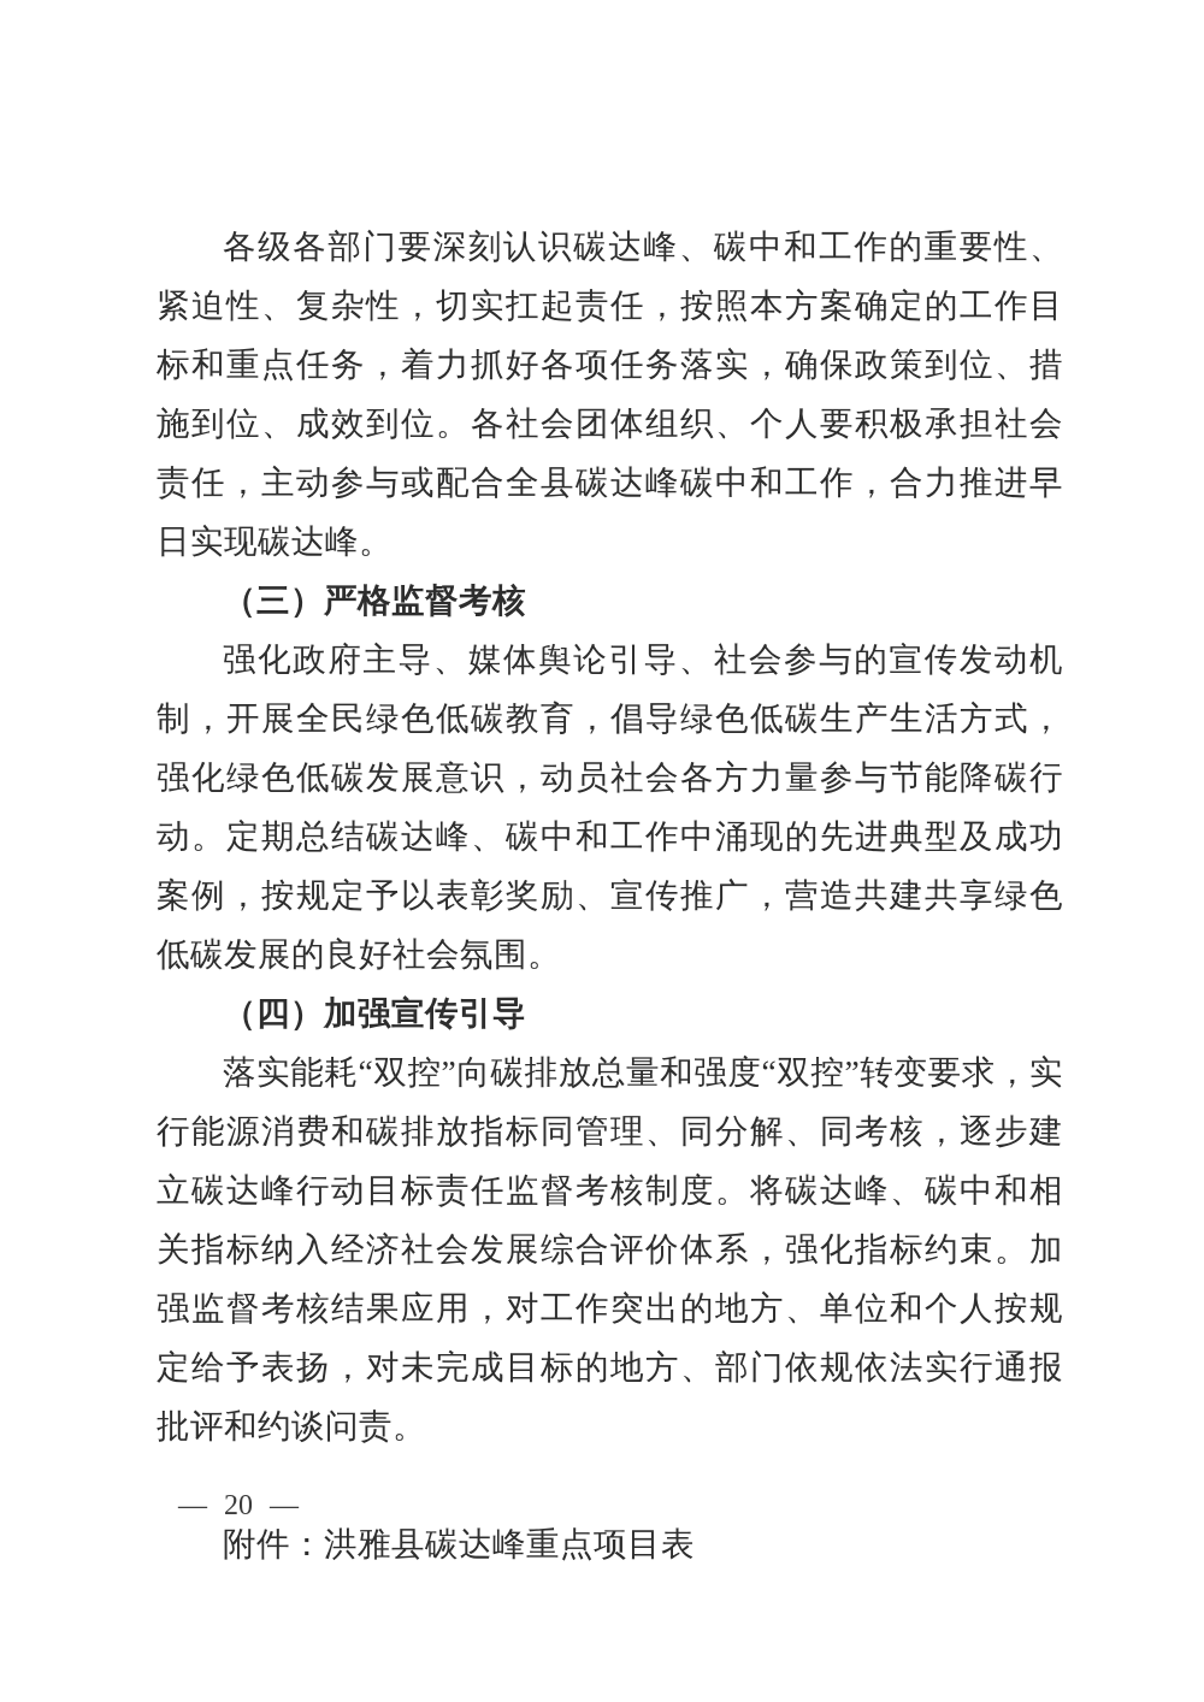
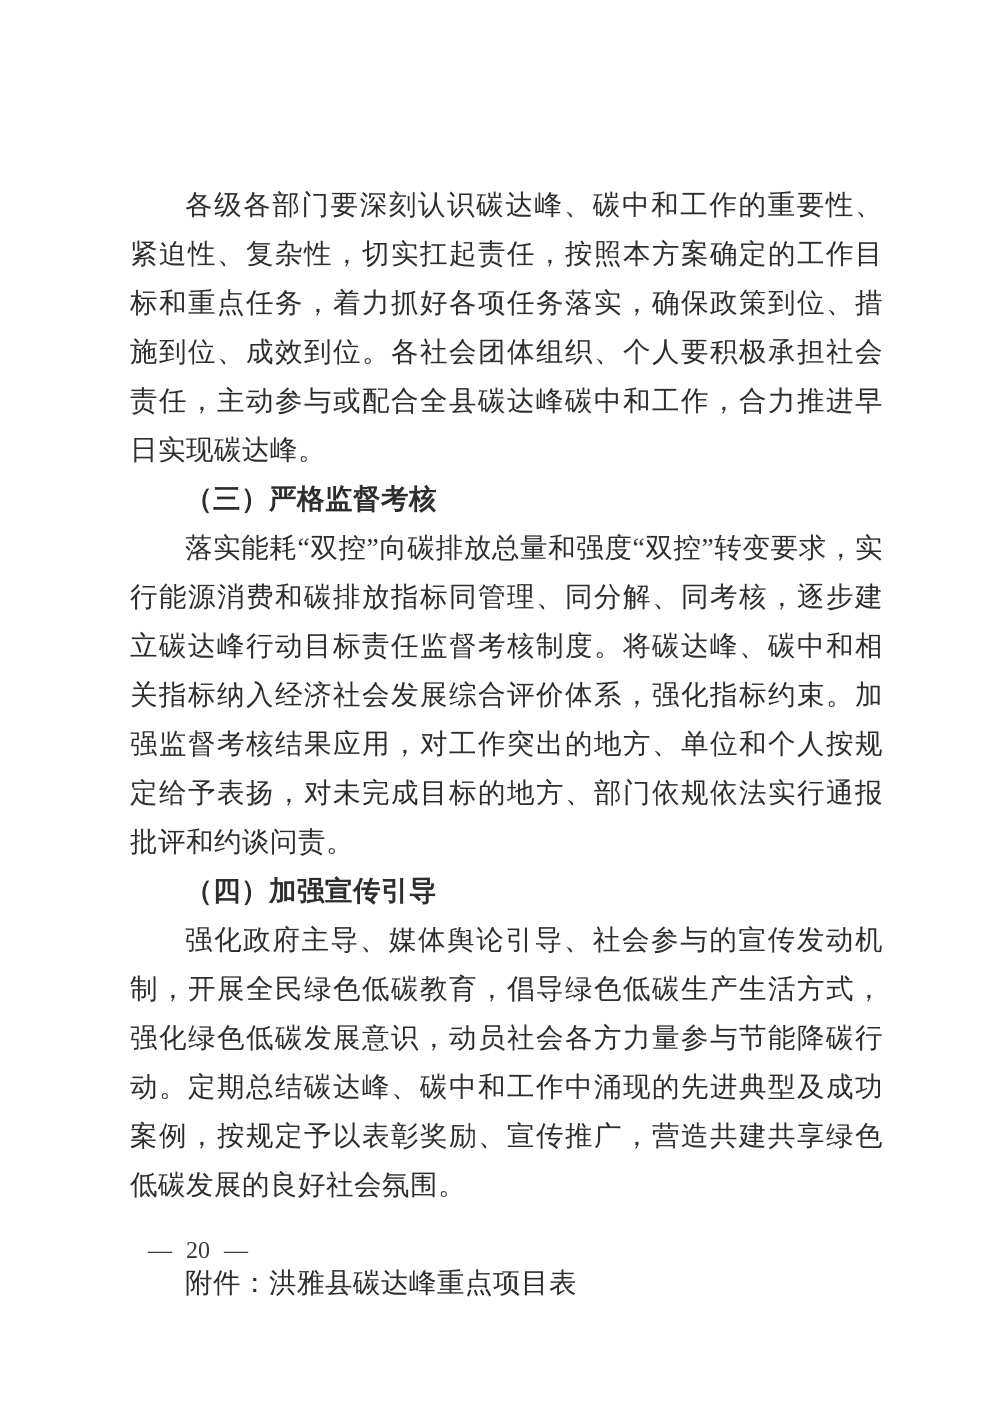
  各级各部门要深刻认识碳达峰、碳中和工作的重要性、紧迫性、复杂性，切实扛起责任，按照本方案确定的工作目标和重点任务，着力抓好各项任务落实，确保政策到位、措施到位、成效到位。各社会团体组织、个人要积极承担社会责任，主动参与或配合全县碳达峰碳中和工作，合力推进早日实现碳达峰。
  （三）严格监督考核
- 强化政府主导、媒体舆论引导、社会参与的宣传发动机制，开展全民绿色低碳教育，倡导绿色低碳生产生活方式，强化绿色低碳发展意识，动员社会各方力量参与节能降碳行动。定期总结碳达峰、碳中和工作中涌现的先进典型及成功案例，按规定予以表彰奖励、宣传推广，营造共建共享绿色低碳发展的良好社会氛围。
+ 落实能耗“双控”向碳排放总量和强度“双控”转变要求，实行能源消费和碳排放指标同管理、同分解、同考核，逐步建立碳达峰行动目标责任监督考核制度。将碳达峰、碳中和相关指标纳入经济社会发展综合评价体系，强化指标约束。加强监督考核结果应用，对工作突出的地方、单位和个人按规定给予表扬，对未完成目标的地方、部门依规依法实行通报批评和约谈问责。
  （四）加强宣传引导
- 落实能耗“双控”向碳排放总量和强度“双控”转变要求，实行能源消费和碳排放指标同管理、同分解、同考核，逐步建立碳达峰行动目标责任监督考核制度。将碳达峰、碳中和相关指标纳入经济社会发展综合评价体系，强化指标约束。加强监督考核结果应用，对工作突出的地方、单位和个人按规定给予表扬，对未完成目标的地方、部门依规依法实行通报批评和约谈问责。
+ 强化政府主导、媒体舆论引导、社会参与的宣传发动机制，开展全民绿色低碳教育，倡导绿色低碳生产生活方式，强化绿色低碳发展意识，动员社会各方力量参与节能降碳行动。定期总结碳达峰、碳中和工作中涌现的先进典型及成功案例，按规定予以表彰奖励、宣传推广，营造共建共享绿色低碳发展的良好社会氛围。
  附件：洪雅县碳达峰重点项目表
  — 20 —
